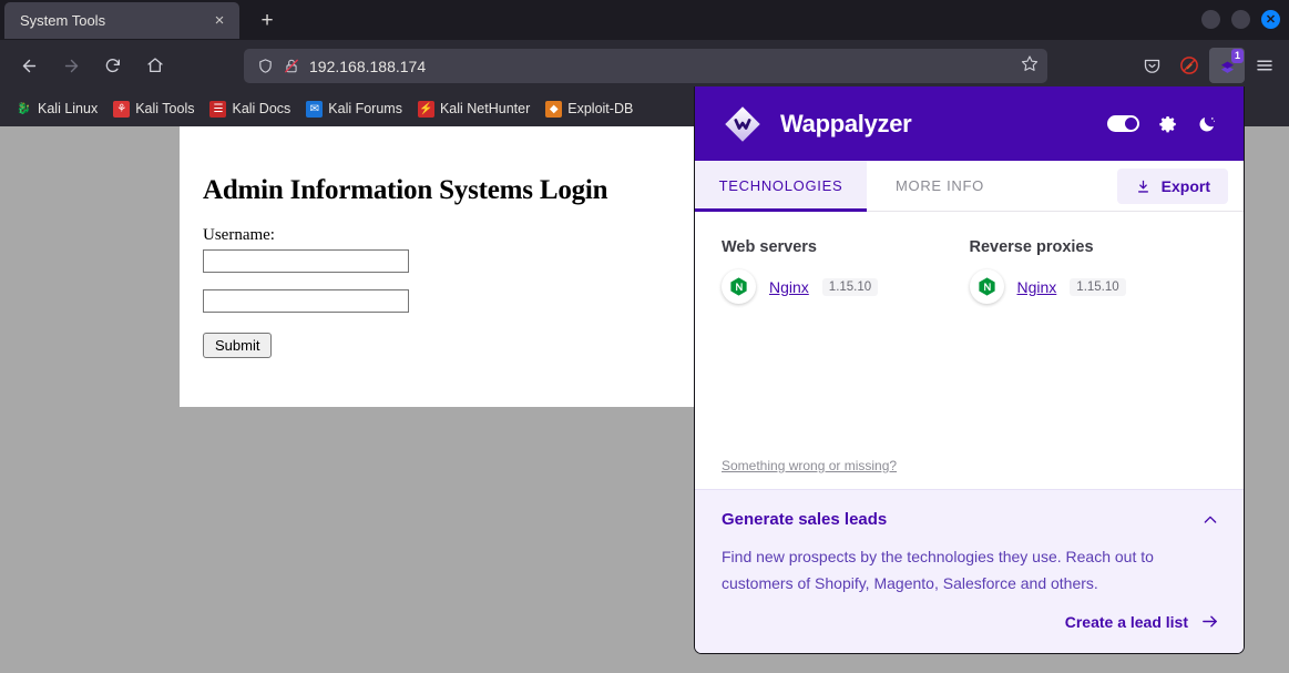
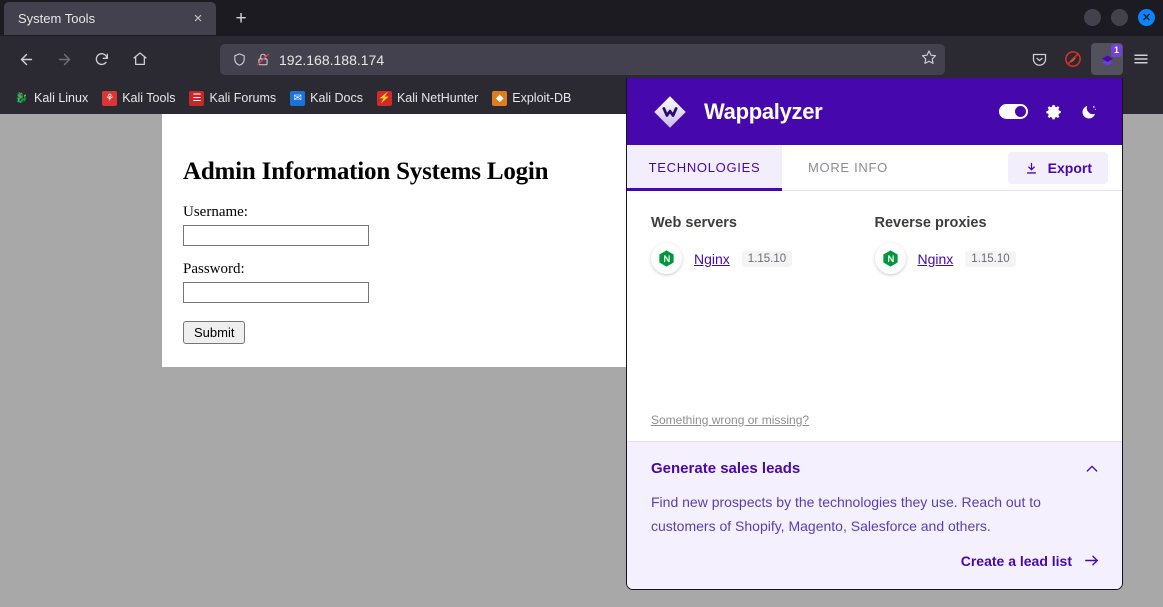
  System Tools
  ×
  +
  ✕
  192.168.188.174
  1
  🐉
  Kali Linux
  ⚘
  Kali Tools
  ☰
- Kali Docs
+ Kali Forums
  ✉
- Kali Forums
+ Kali Docs
  ⚡
  Kali NetHunter
  ◆
  Exploit-DB
  Admin Information Systems Login
  Username:
+ Password:
  Submit
  Wappalyzer
  TECHNOLOGIES
  MORE INFO
  Export
  Web servers
  Nginx
  1.15.10
  Reverse proxies
  Nginx
  1.15.10
  Something wrong or missing?
  Generate sales leads
  Find new prospects by the technologies they use. Reach out to customers of Shopify, Magento, Salesforce and others.
  Create a lead list
